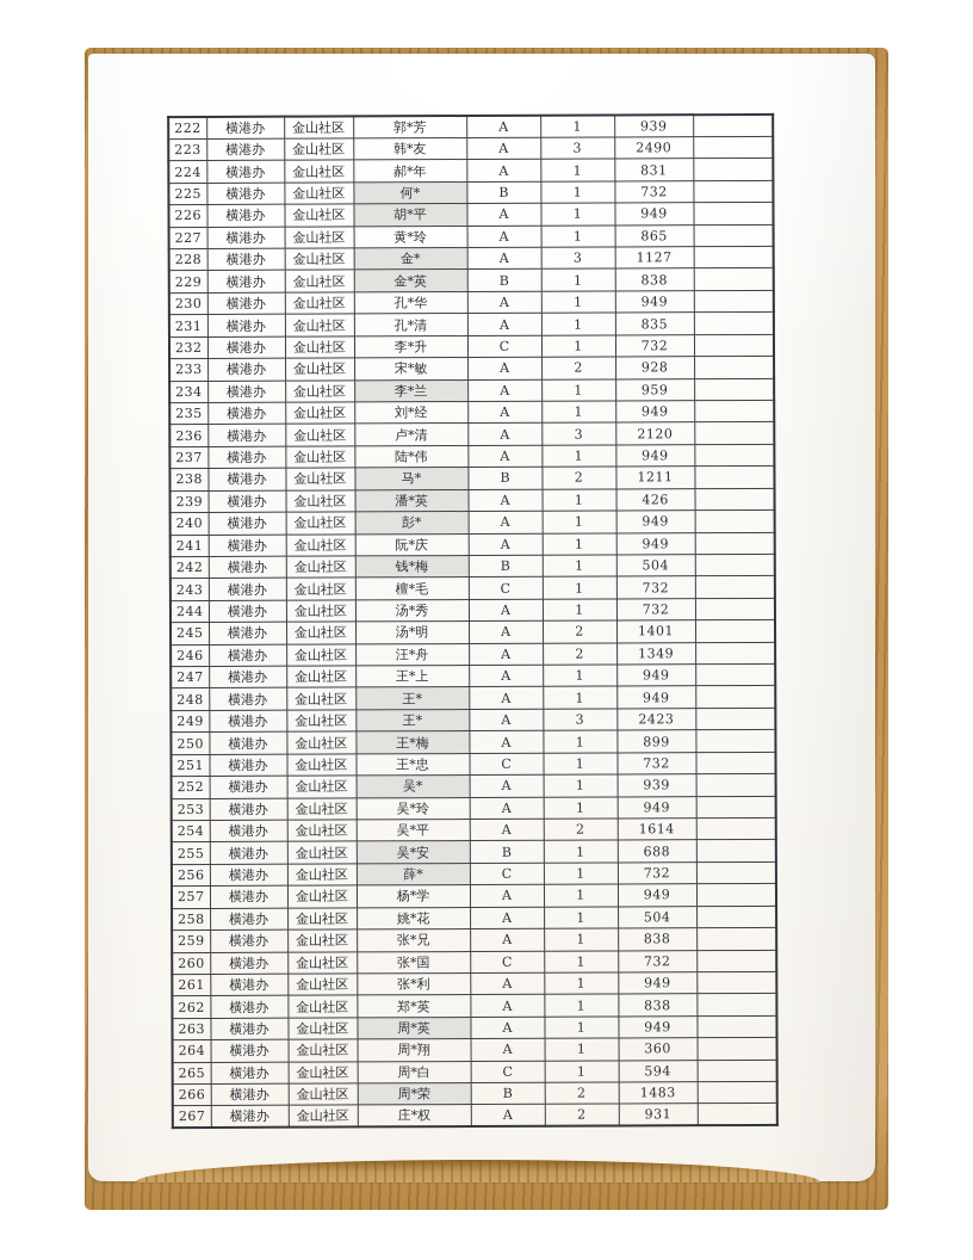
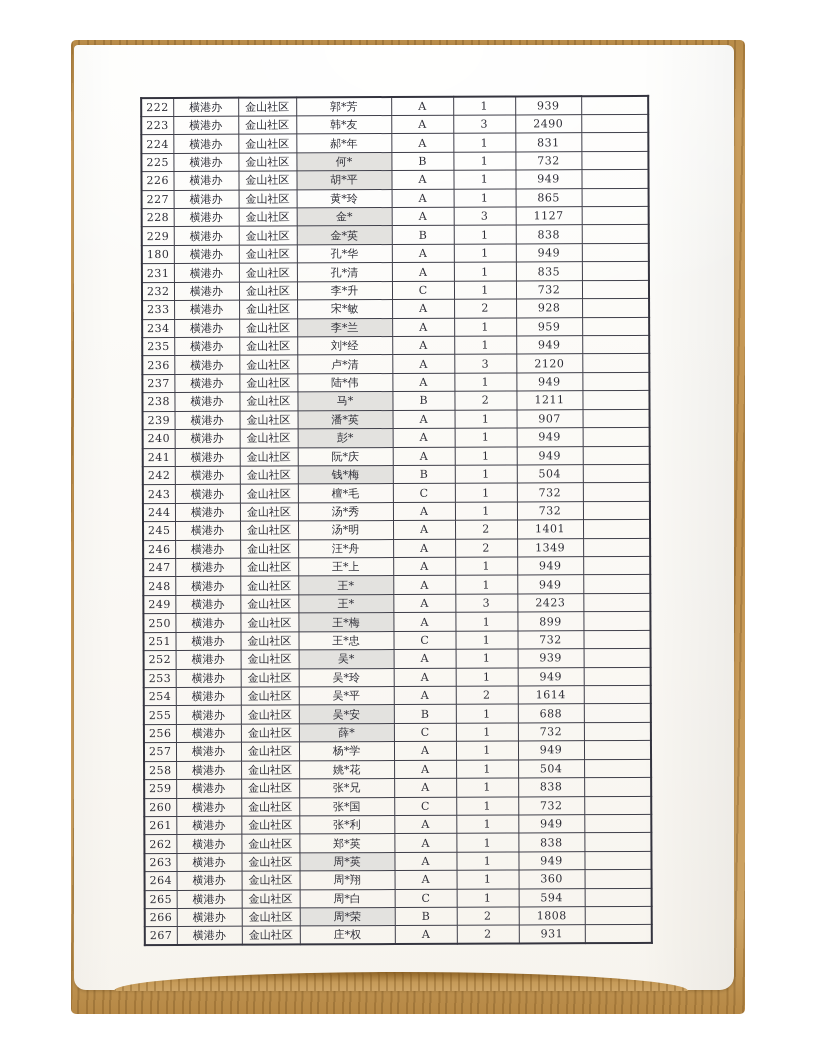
  222	横港办	金山社区	郭*芳	A	1	939
  223	横港办	金山社区	韩*友	A	3	2490
  224	横港办	金山社区	郝*年	A	1	831
  225	横港办	金山社区	何*	B	1	732
  226	横港办	金山社区	胡*平	A	1	949
  227	横港办	金山社区	黄*玲	A	1	865
  228	横港办	金山社区	金*	A	3	1127
  229	横港办	金山社区	金*英	B	1	838
- 230	横港办	金山社区	孔*华	A	1	949
+ 180	横港办	金山社区	孔*华	A	1	949
  231	横港办	金山社区	孔*清	A	1	835
  232	横港办	金山社区	李*升	C	1	732
  233	横港办	金山社区	宋*敏	A	2	928
  234	横港办	金山社区	李*兰	A	1	959
  235	横港办	金山社区	刘*经	A	1	949
  236	横港办	金山社区	卢*清	A	3	2120
  237	横港办	金山社区	陆*伟	A	1	949
  238	横港办	金山社区	马*	B	2	1211
- 239	横港办	金山社区	潘*英	A	1	426
+ 239	横港办	金山社区	潘*英	A	1	907
  240	横港办	金山社区	彭*	A	1	949
  241	横港办	金山社区	阮*庆	A	1	949
  242	横港办	金山社区	钱*梅	B	1	504
  243	横港办	金山社区	檀*毛	C	1	732
  244	横港办	金山社区	汤*秀	A	1	732
  245	横港办	金山社区	汤*明	A	2	1401
  246	横港办	金山社区	汪*舟	A	2	1349
  247	横港办	金山社区	王*上	A	1	949
  248	横港办	金山社区	王*	A	1	949
  249	横港办	金山社区	王*	A	3	2423
  250	横港办	金山社区	王*梅	A	1	899
  251	横港办	金山社区	王*忠	C	1	732
  252	横港办	金山社区	吴*	A	1	939
  253	横港办	金山社区	吴*玲	A	1	949
  254	横港办	金山社区	吴*平	A	2	1614
  255	横港办	金山社区	吴*安	B	1	688
  256	横港办	金山社区	薛*	C	1	732
  257	横港办	金山社区	杨*学	A	1	949
  258	横港办	金山社区	姚*花	A	1	504
  259	横港办	金山社区	张*兄	A	1	838
  260	横港办	金山社区	张*国	C	1	732
  261	横港办	金山社区	张*利	A	1	949
  262	横港办	金山社区	郑*英	A	1	838
  263	横港办	金山社区	周*英	A	1	949
  264	横港办	金山社区	周*翔	A	1	360
  265	横港办	金山社区	周*白	C	1	594
- 266	横港办	金山社区	周*荣	B	2	1483
+ 266	横港办	金山社区	周*荣	B	2	1808
  267	横港办	金山社区	庄*权	A	2	931
